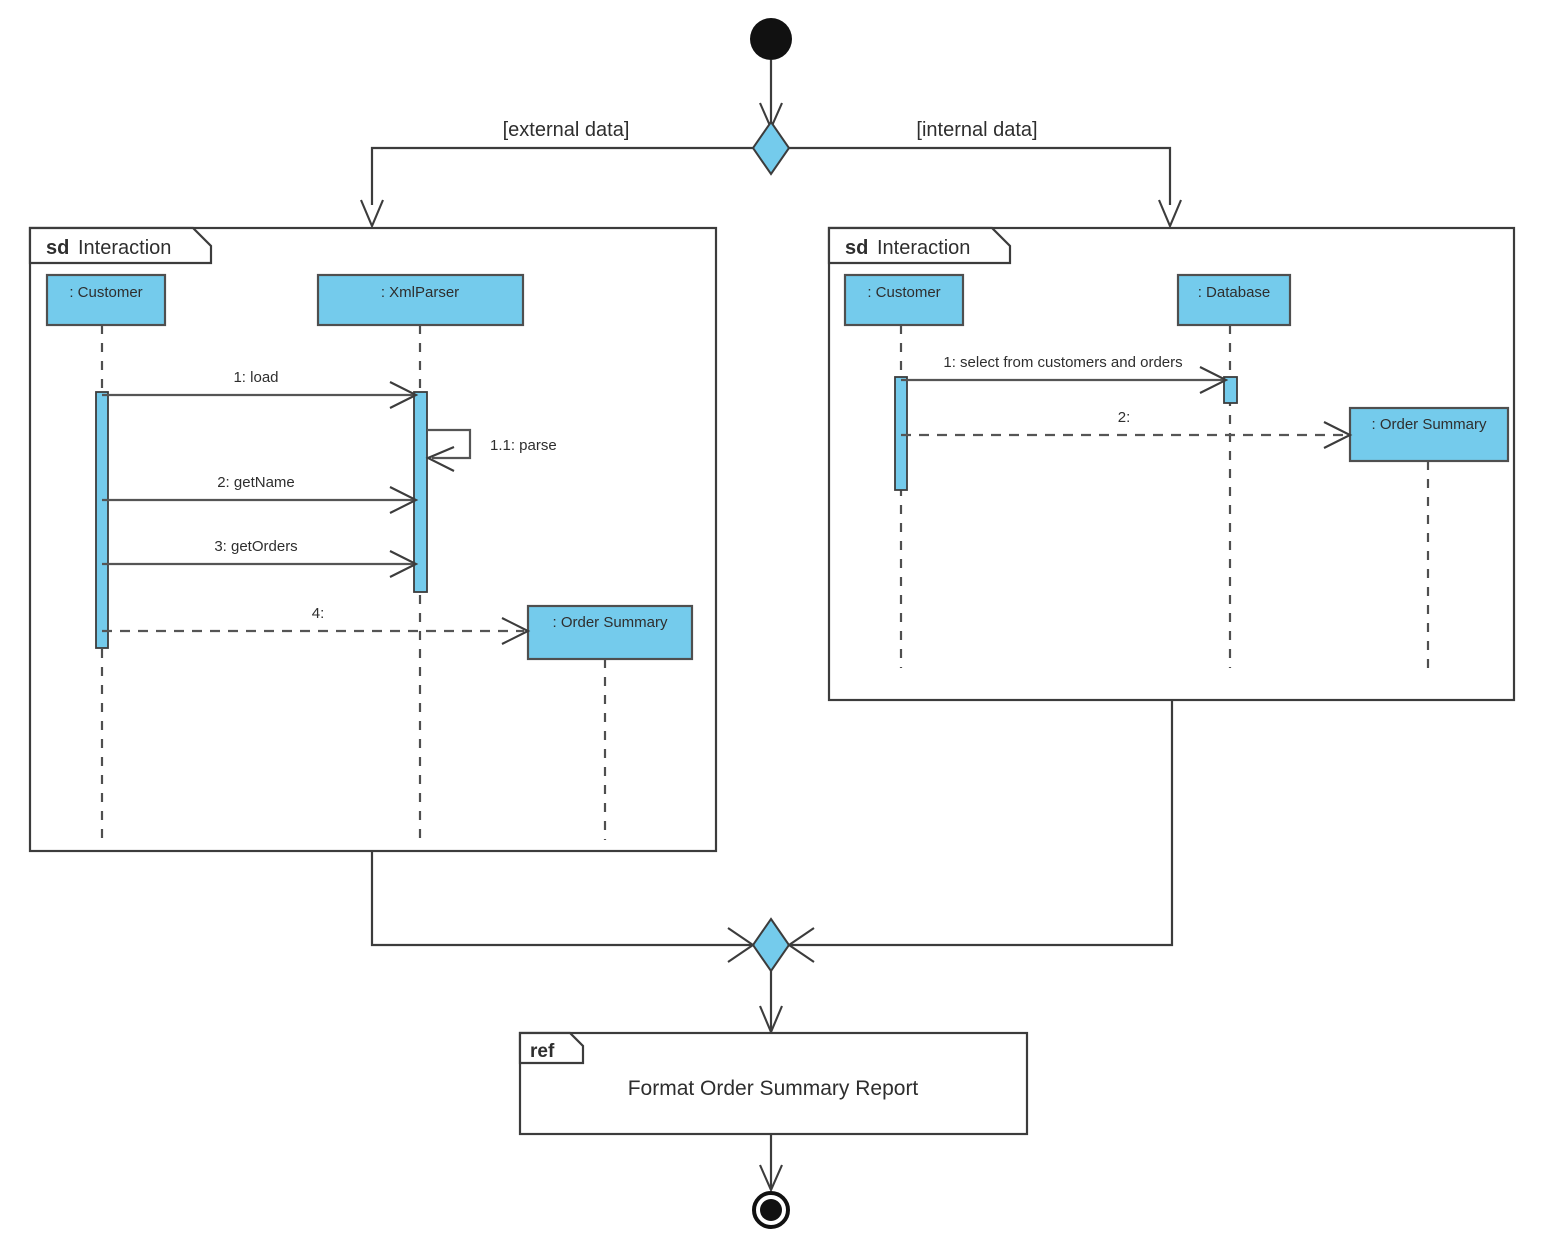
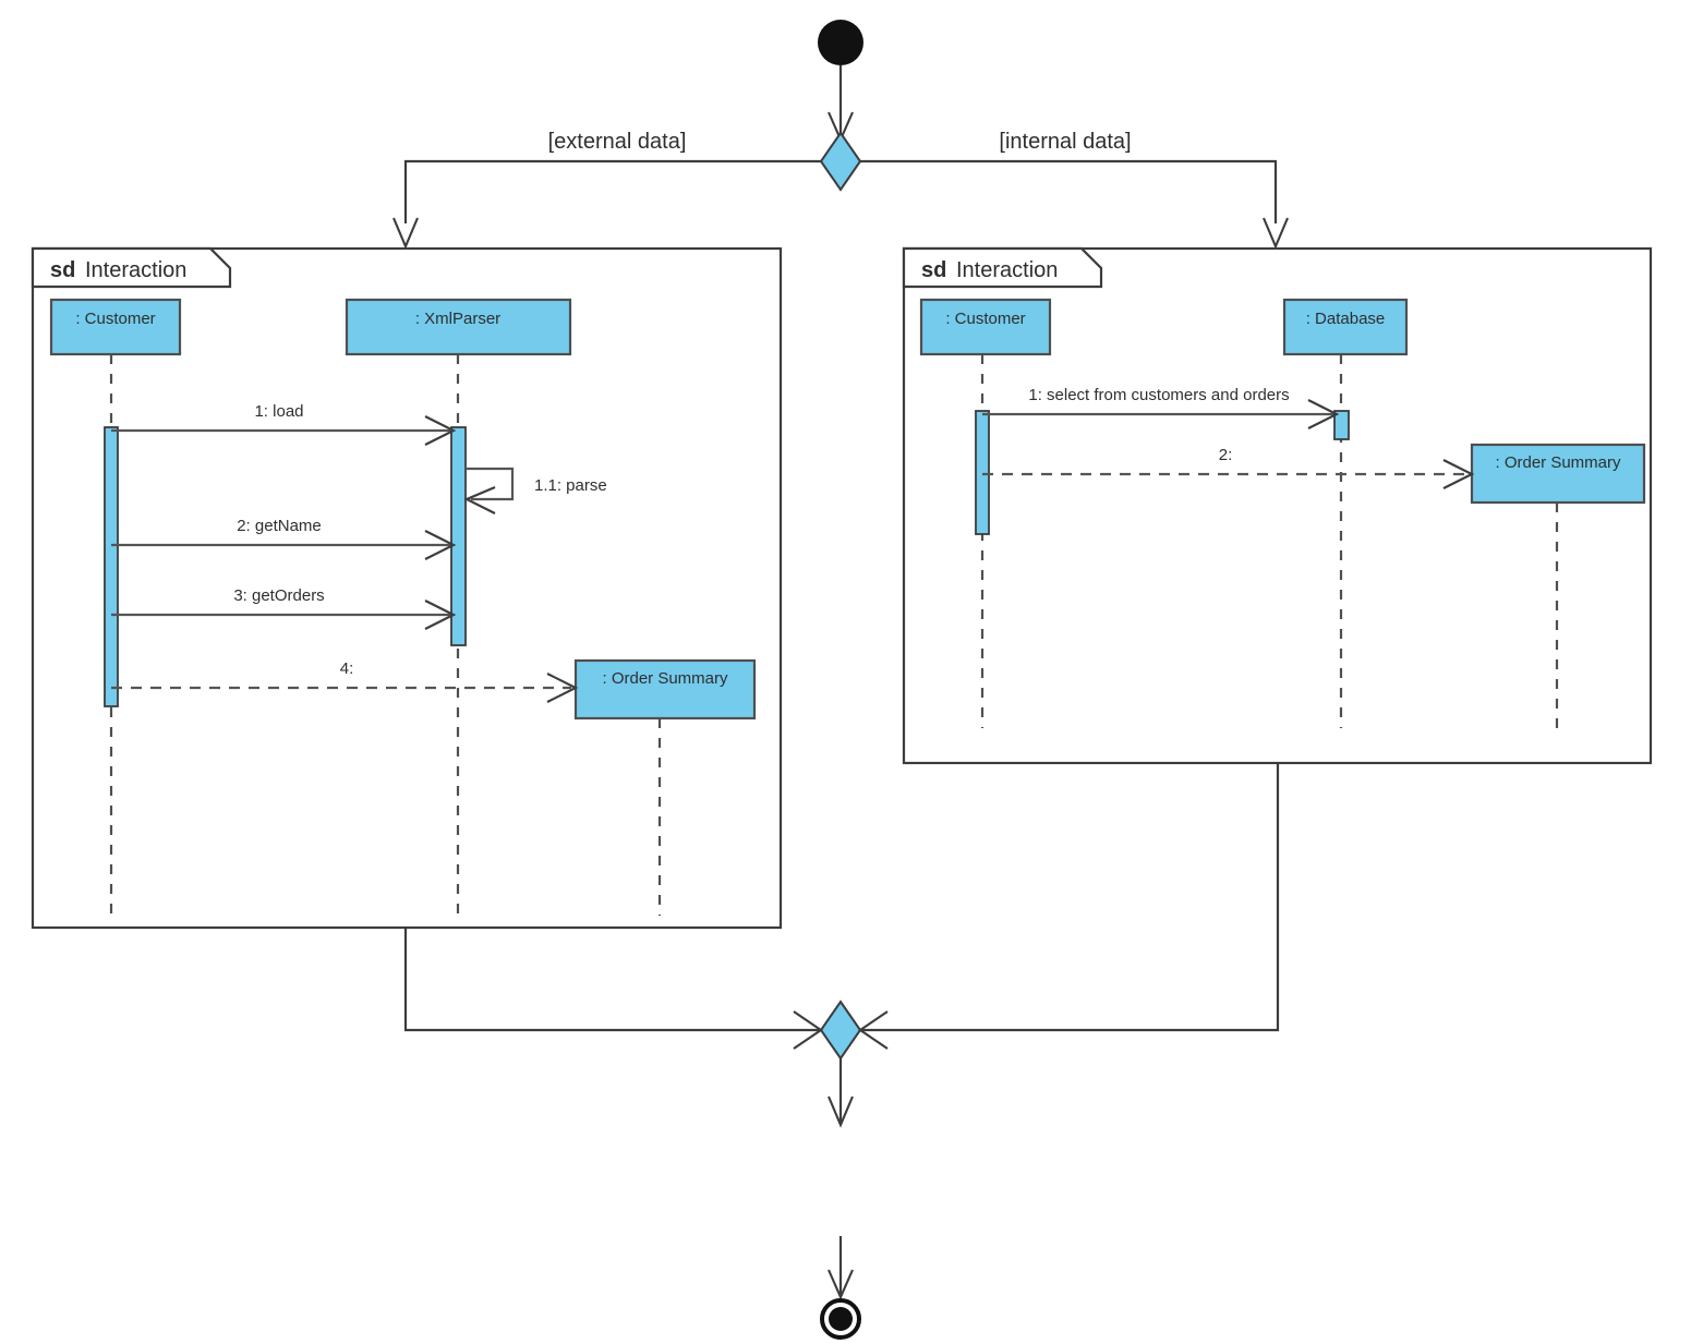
  [external data]
  [internal data]
  sd
  Interaction
  : Customer
  : XmlParser
  : Order Summary
  1: load
  1.1: parse
  2: getName
  3: getOrders
  4:
  sd
  Interaction
  : Customer
  : Database
  : Order Summary
  1: select from customers and orders
  2:
- ref
- Format Order Summary Report
